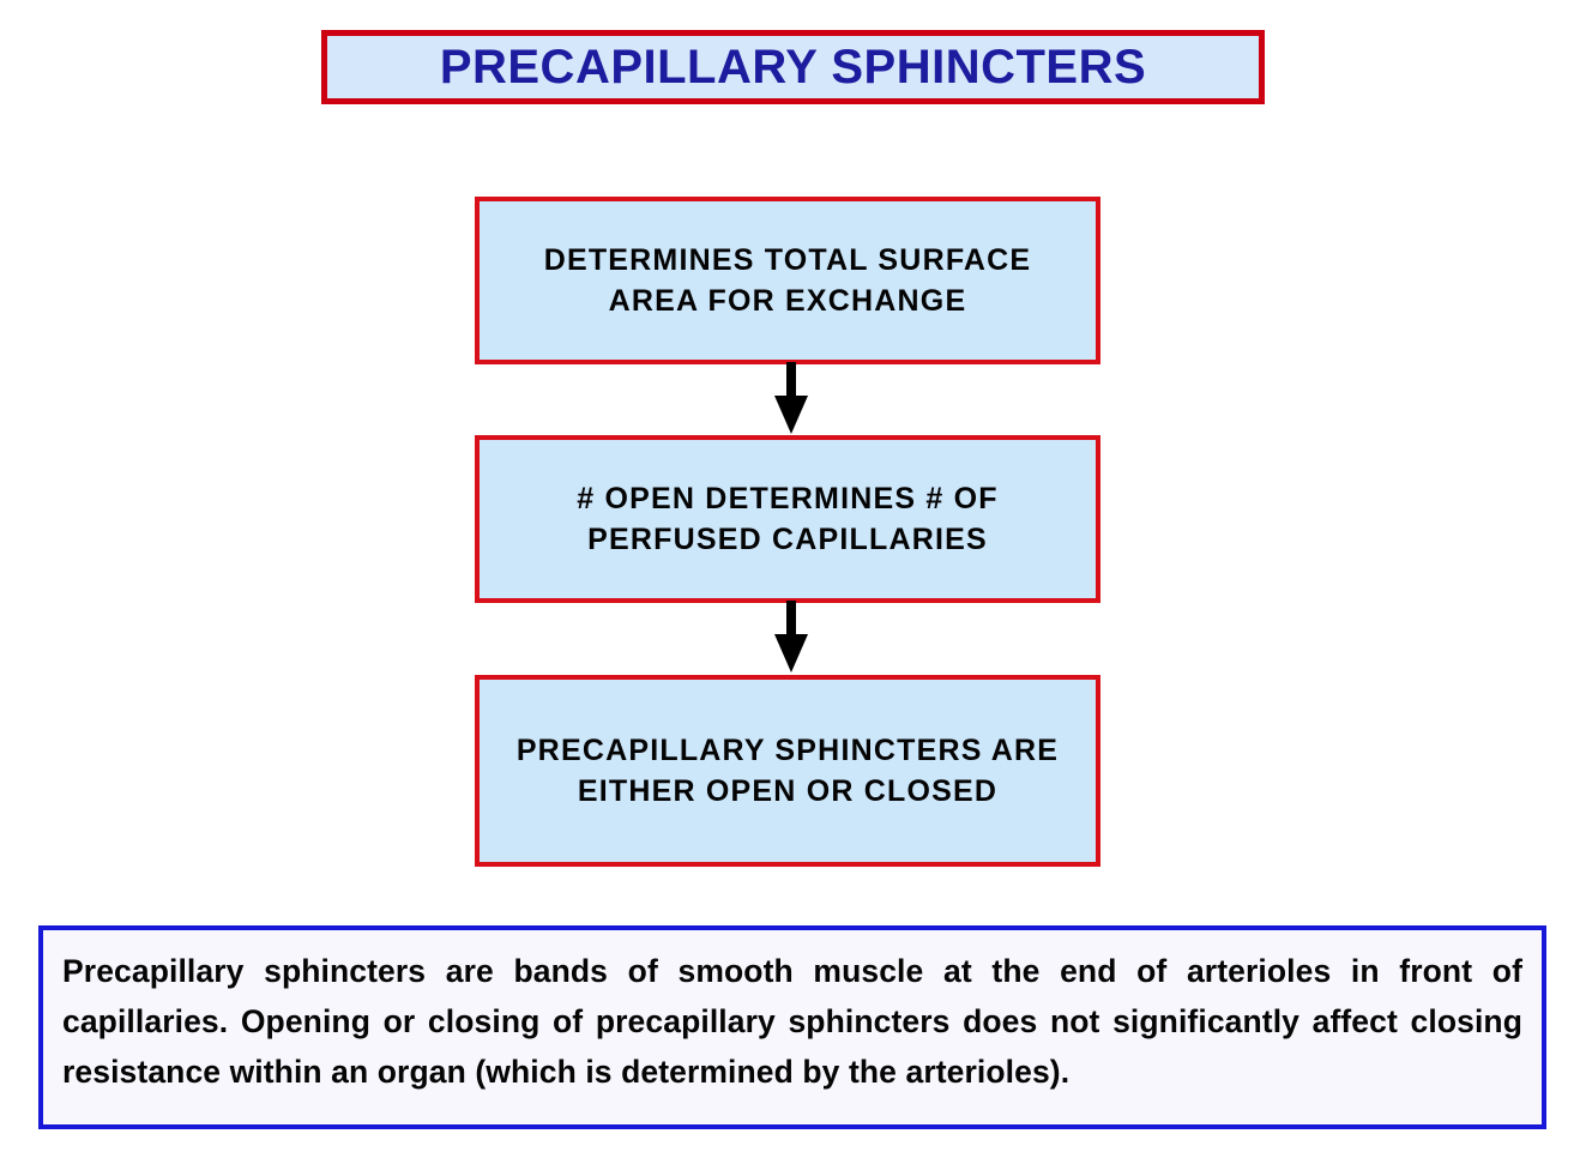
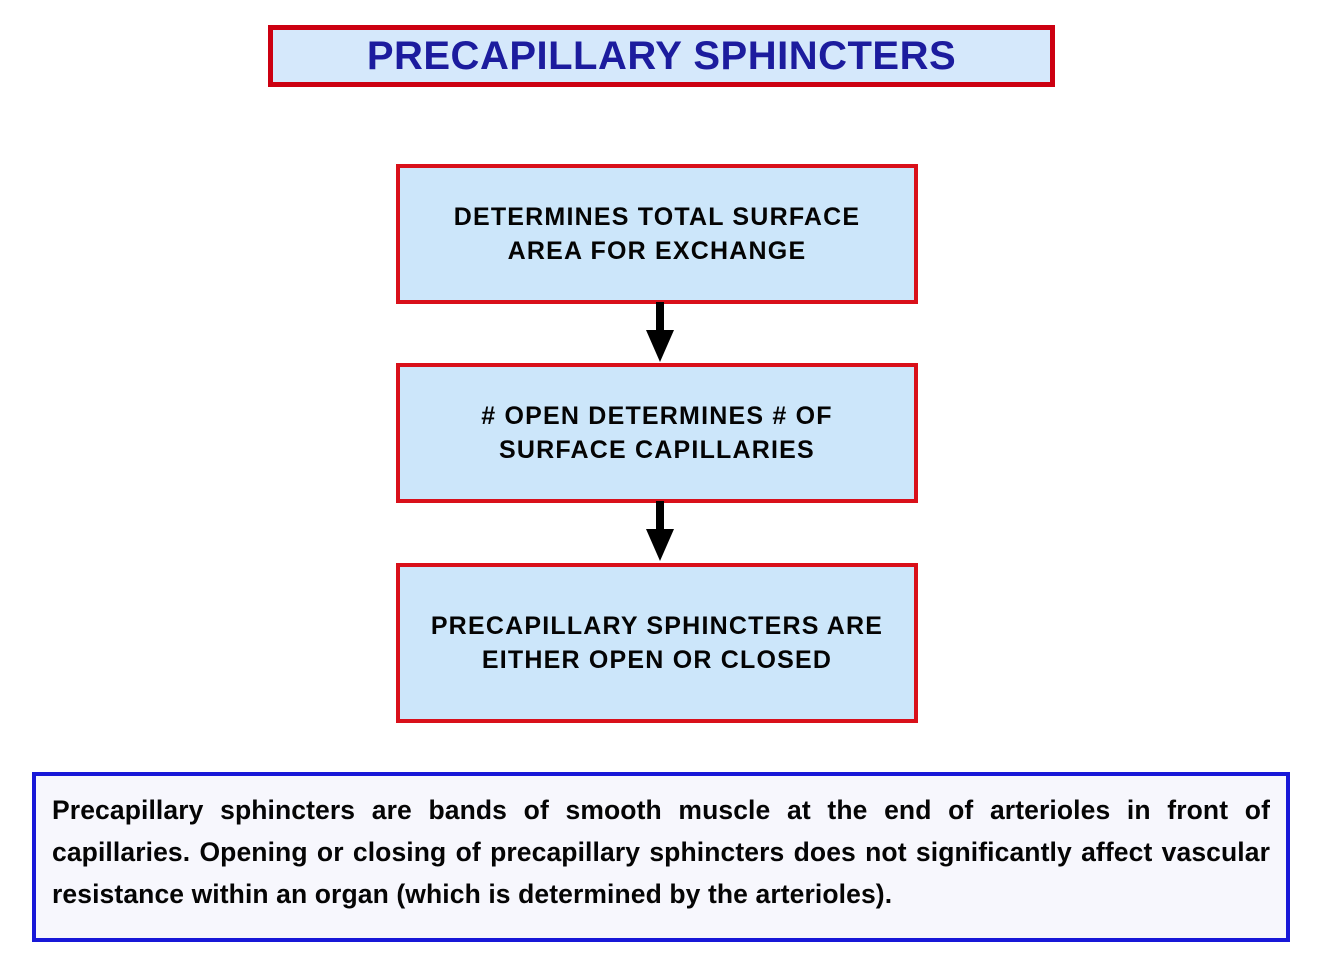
  PRECAPILLARY SPHINCTERS
  DETERMINES TOTAL SURFACE AREA FOR EXCHANGE
- # OPEN DETERMINES # OF PERFUSED CAPILLARIES
+ # OPEN DETERMINES # OF SURFACE CAPILLARIES
  PRECAPILLARY SPHINCTERS ARE EITHER OPEN OR CLOSED
- Precapillary sphincters are bands of smooth muscle at the end of arterioles in front of capillaries. Opening or closing of precapillary sphincters does not significantly affect closing resistance within an organ (which is determined by the arterioles).
+ Precapillary sphincters are bands of smooth muscle at the end of arterioles in front of capillaries. Opening or closing of precapillary sphincters does not significantly affect vascular resistance within an organ (which is determined by the arterioles).
